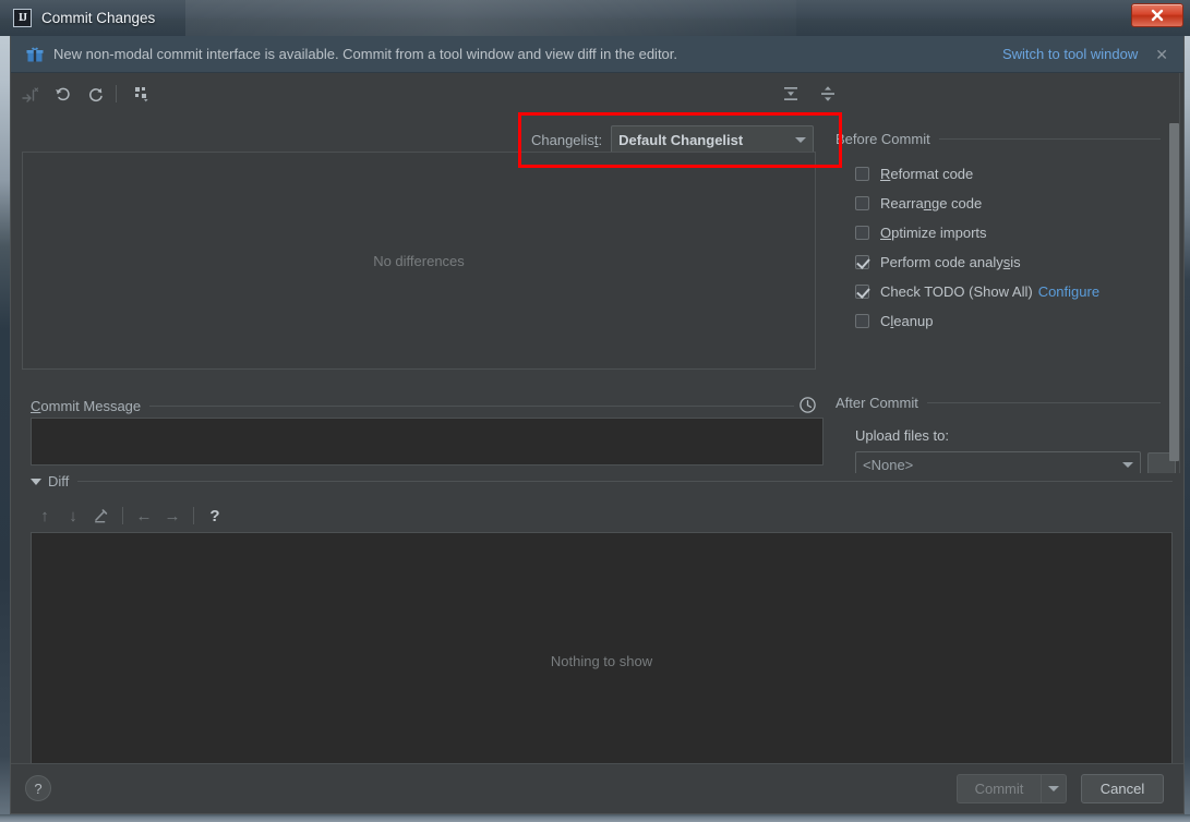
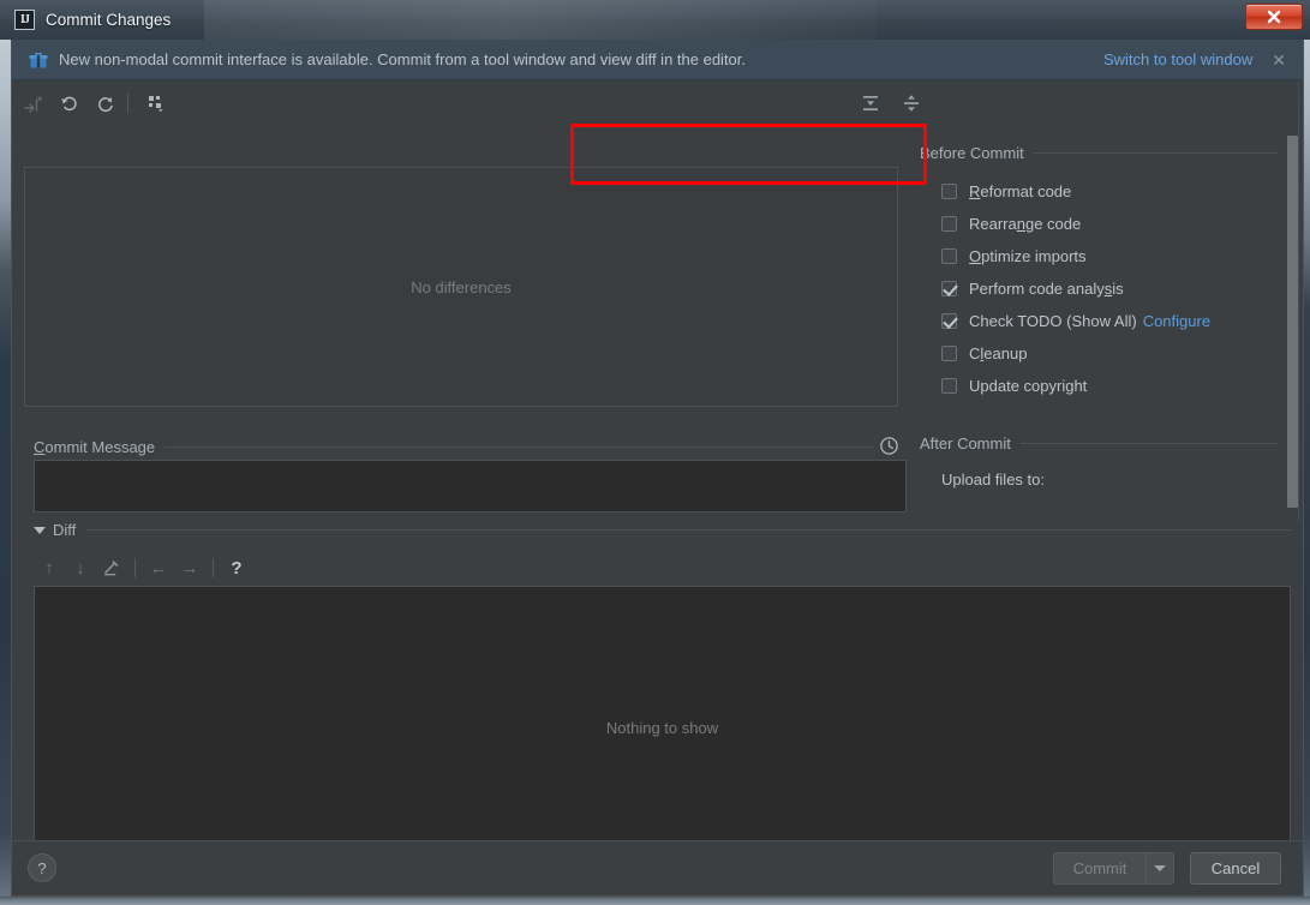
  IJ
  Commit Changes
  New non-modal commit interface is available. Commit from a tool window and view diff in the editor.
  Switch to tool window
  ✕
- Changelist:
- Default Changelist
  No differences
  Commit Message
  Diff
  ↑
  ↓
  ←
  →
  ?
  Nothing to show
  Before Commit
  Reformat code
  Rearrange code
  Optimize imports
  Perform code analysis
  Check TODO (Show All)
  Configure
  Cleanup
+ Update copyright
  After Commit
  Upload files to:
- <None>
  ?
  Commit
  Cancel
